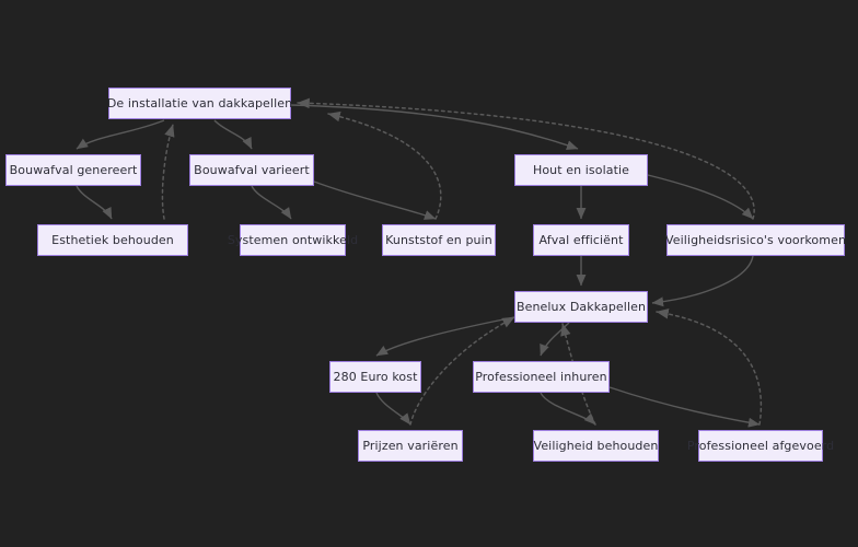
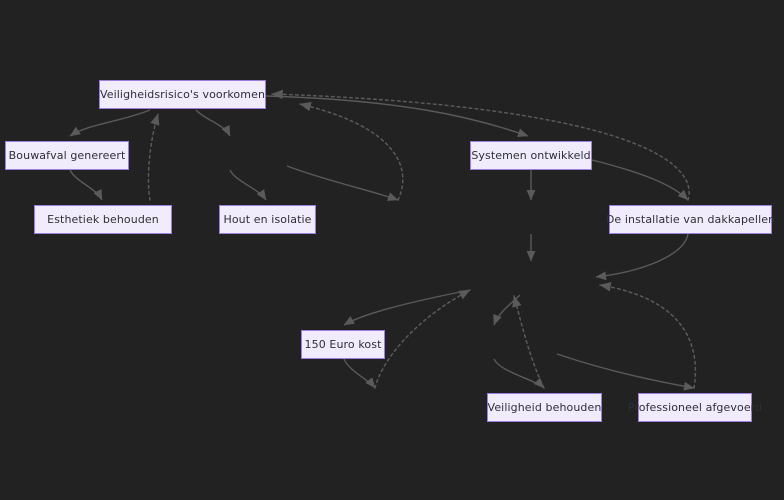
- De installatie van dakkapellen
+ Veiligheidsrisico's voorkomen
  Bouwafval genereert
- Bouwafval varieert
- Hout en isolatie
+ Systemen ontwikkeld
  Esthetiek behouden
- Systemen ontwikkeld
+ Hout en isolatie
- Kunststof en puin
- Afval efficiënt
- Veiligheidsrisico's voorkomen
+ De installatie van dakkapellen
- Benelux Dakkapellen
- 280 Euro kost
+ 150 Euro kost
- Professioneel inhuren
- Prijzen variëren
  Veiligheid behouden
  Professioneel afgevoerd
